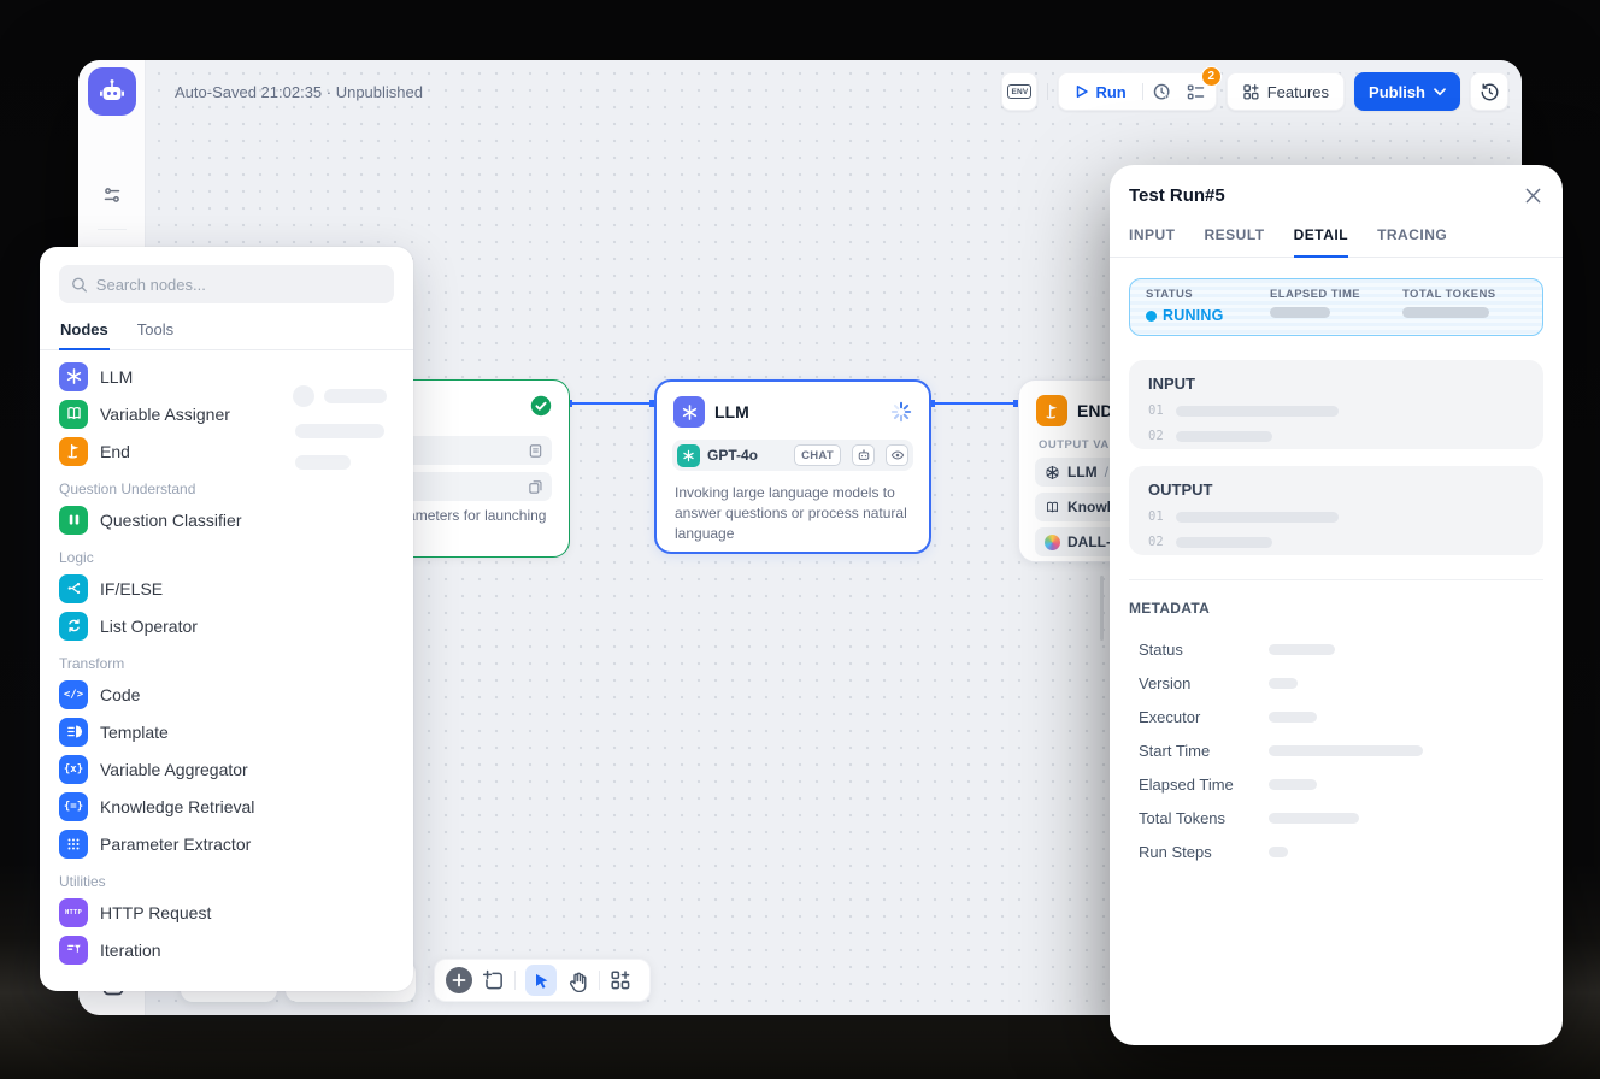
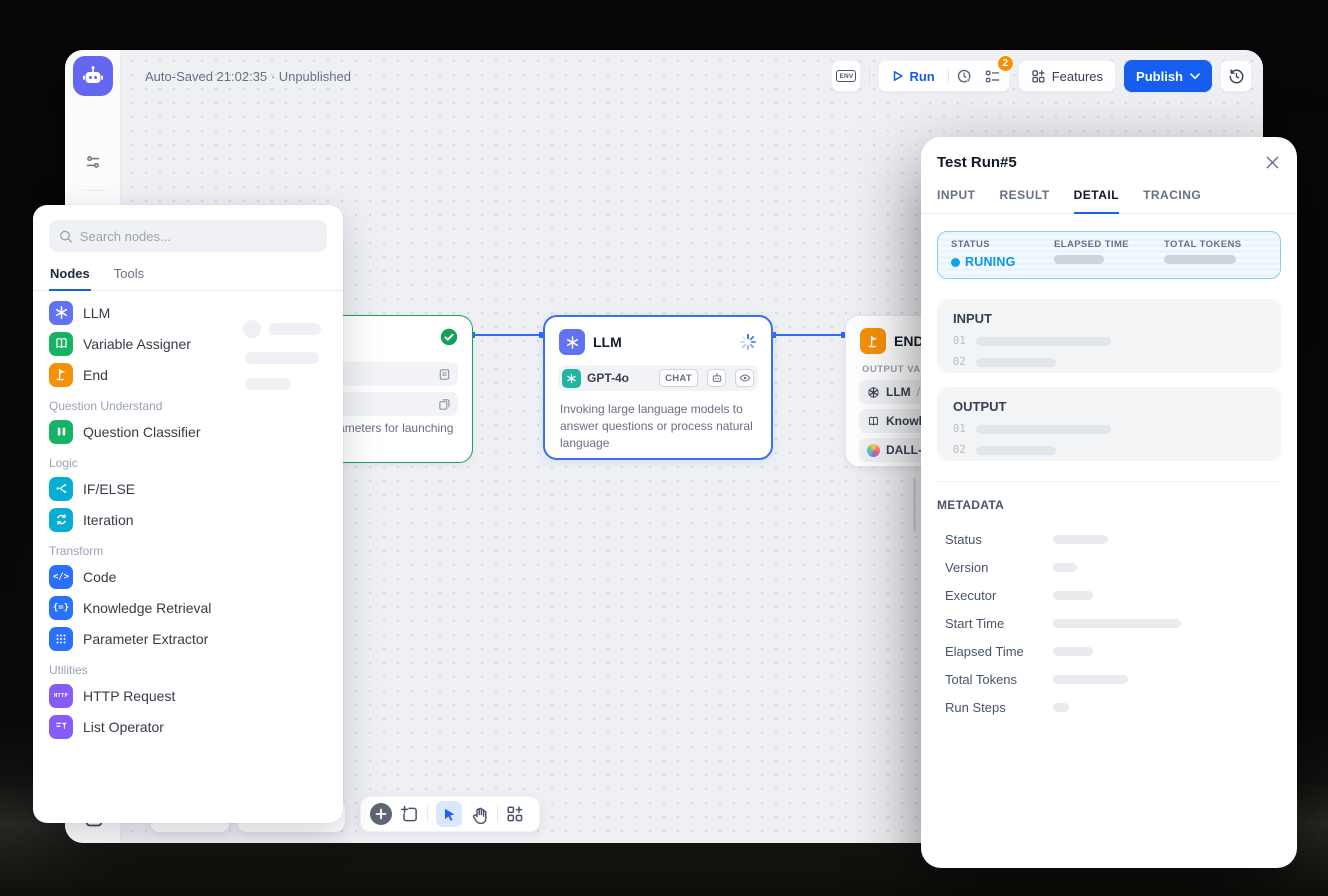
  Auto-Saved 21:02:35 · Unpublished
  Run
  2
  Features
  Publish
  LLM
  GPT-4o
  CHAT
  Invoking large language models to answer questions or process natural language
  END
  LLM
  /
  DALL-
  Search nodes...
  Nodes
  Tools
  LLM
  Variable Assigner
  End
  Question Understand
  Question Classifier
  Logic
  IF/ELSE
- List Operator
+ Iteration
  Transform
  </>
  Code
- Template
- {x}
- Variable Aggregator
  {=}
  Knowledge Retrieval
  Parameter Extractor
  Utilities
  HTTP Request
- Iteration
+ List Operator
  Test Run#5
  INPUT
  RESULT
  DETAIL
  TRACING
  STATUS
  RUNING
  ELAPSED TIME
  TOTAL TOKENS
  INPUT
  01
  02
  OUTPUT
  01
  02
  METADATA
  Status
  Version
  Executor
  Start Time
  Elapsed Time
  Total Tokens
  Run Steps
